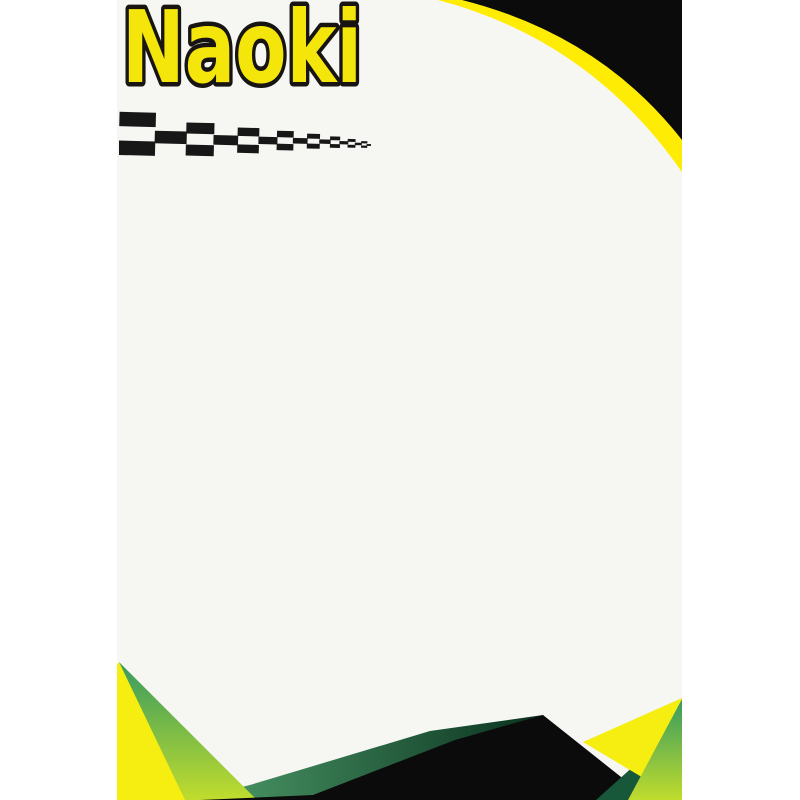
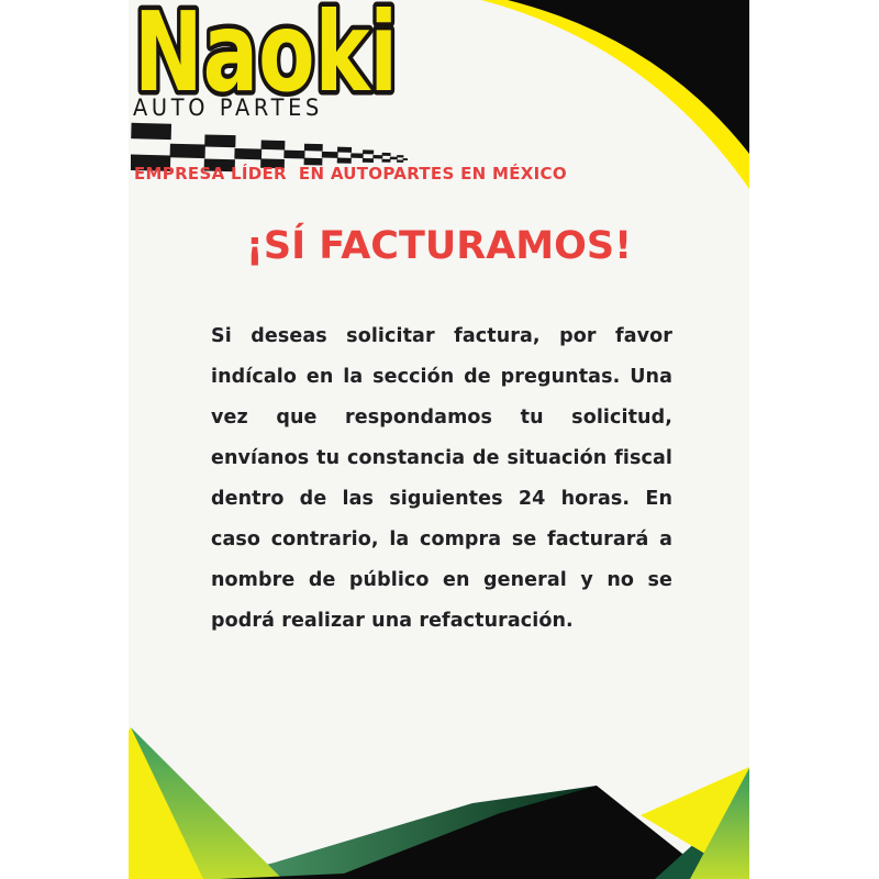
  Naoki
+ AUTO PARTES
+ EMPRESA LÍDER EN AUTOPARTES EN MÉXICO
+ ¡SÍ FACTURAMOS!
+ Si deseas solicitar factura, por favor indícalo en la sección de preguntas. Una vez que respondamos tu solicitud, envíanos tu constancia de situación fiscal dentro de las siguientes 24 horas. En caso contrario, la compra se facturará a nombre de público en general y no se podrá realizar una refacturación.
